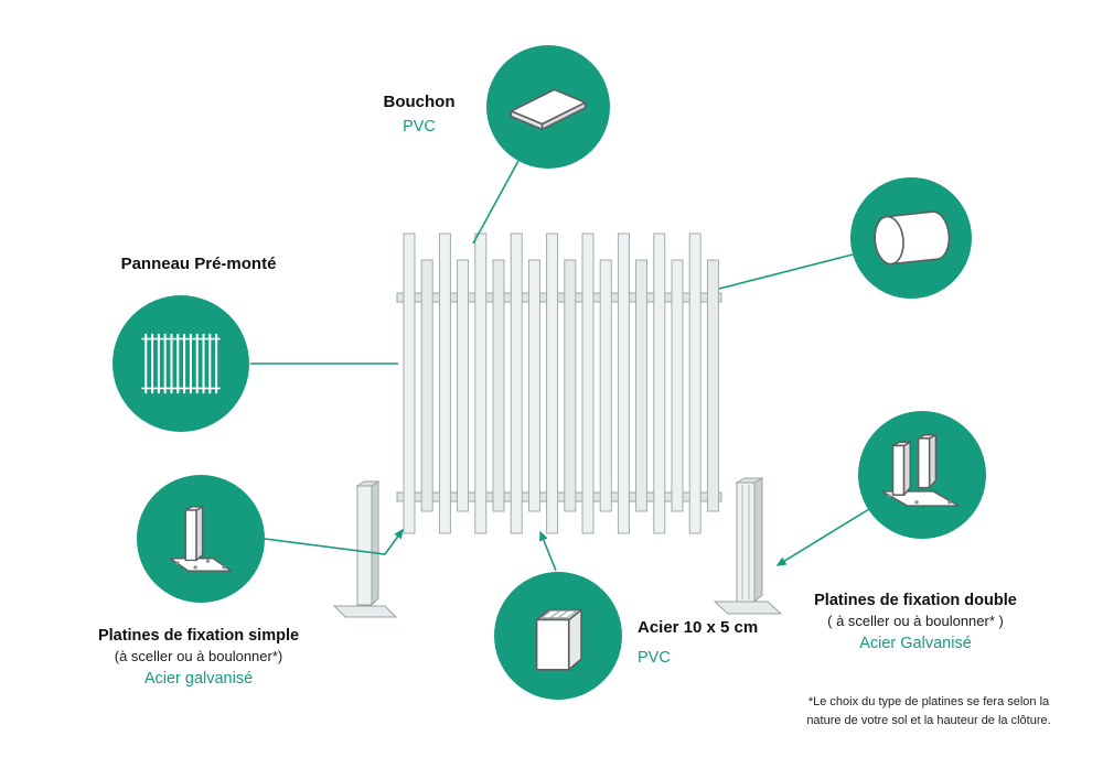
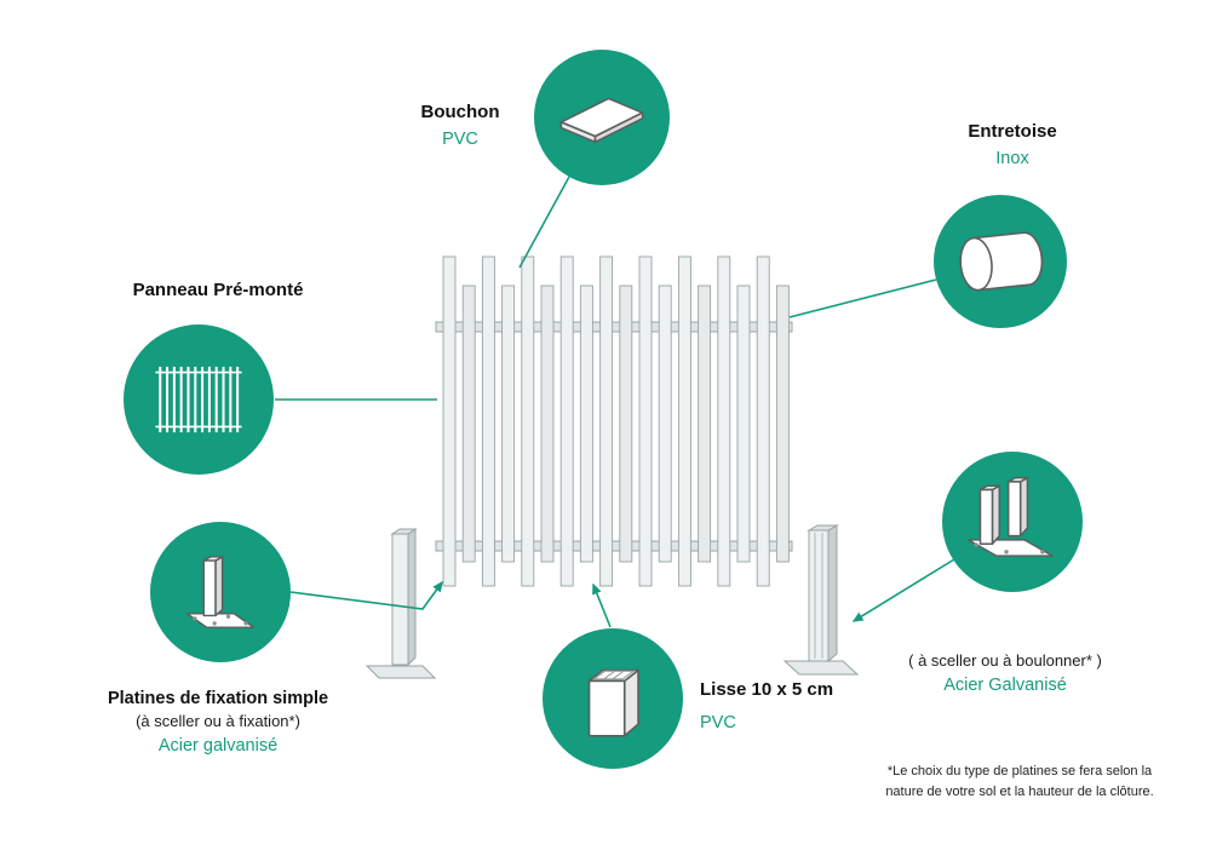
  Bouchon
  PVC
+ Entretoise
+ Inox
  Panneau Pré-monté
  Platines de fixation simple
- (à sceller ou à boulonner*)
+ (à sceller ou à fixation*)
  Acier galvanisé
- Acier 10 x 5 cm
+ Lisse 10 x 5 cm
  PVC
- Platines de fixation double
  ( à sceller ou à boulonner* )
  Acier Galvanisé
  *Le choix du type de platines se fera selon la
  nature de votre sol et la hauteur de la clôture.
